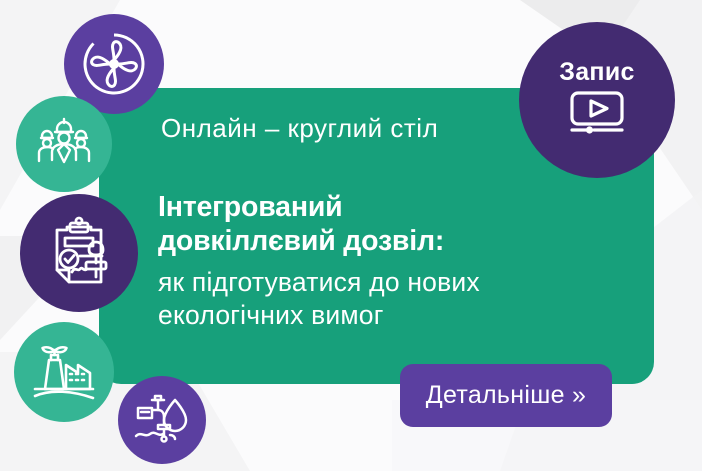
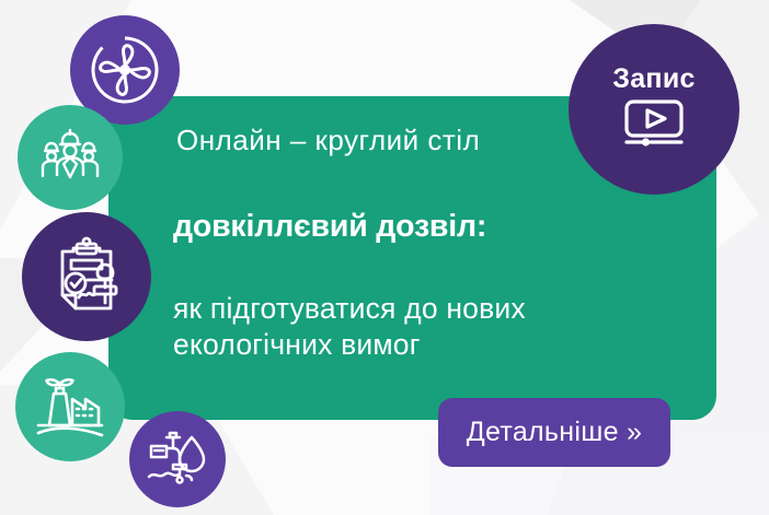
  Онлайн – круглий стіл
- Інтегрований
  довкіллєвий дозвіл:
  як підготуватися до нових
  екологічних вимог
  Детальніше »
  Запис
